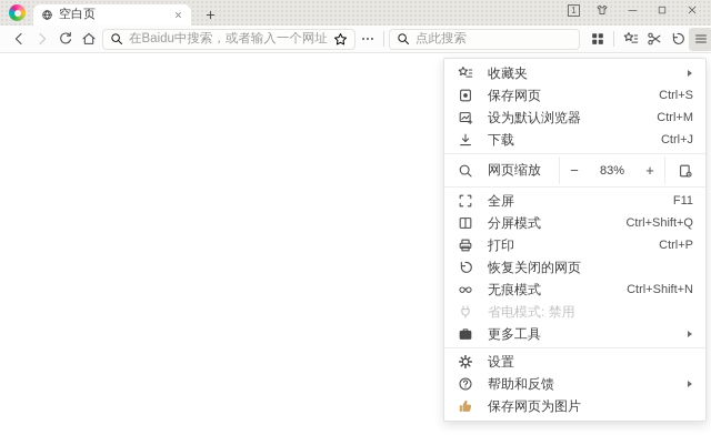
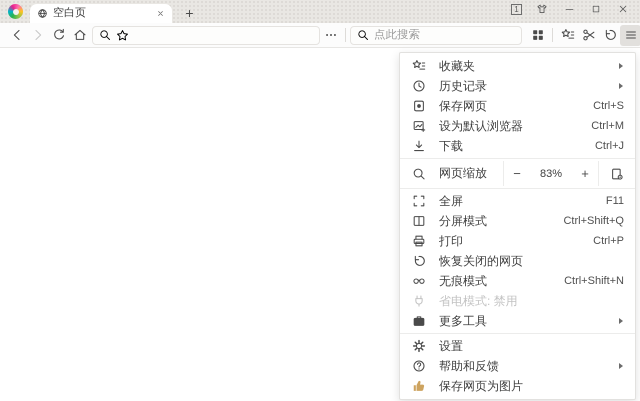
  空白页
  +
  1
- 在Baidu中搜索，或者输入一个网址
  点此搜索
  收藏夹
+ 历史记录
  保存网页
  Ctrl+S
  设为默认浏览器
  Ctrl+M
  下载
  Ctrl+J
  网页缩放
  −
  83%
  +
  全屏
  F11
  分屏模式
  Ctrl+Shift+Q
  打印
  Ctrl+P
  恢复关闭的网页
  无痕模式
  Ctrl+Shift+N
  省电模式: 禁用
  更多工具
  设置
  帮助和反馈
  保存网页为图片
